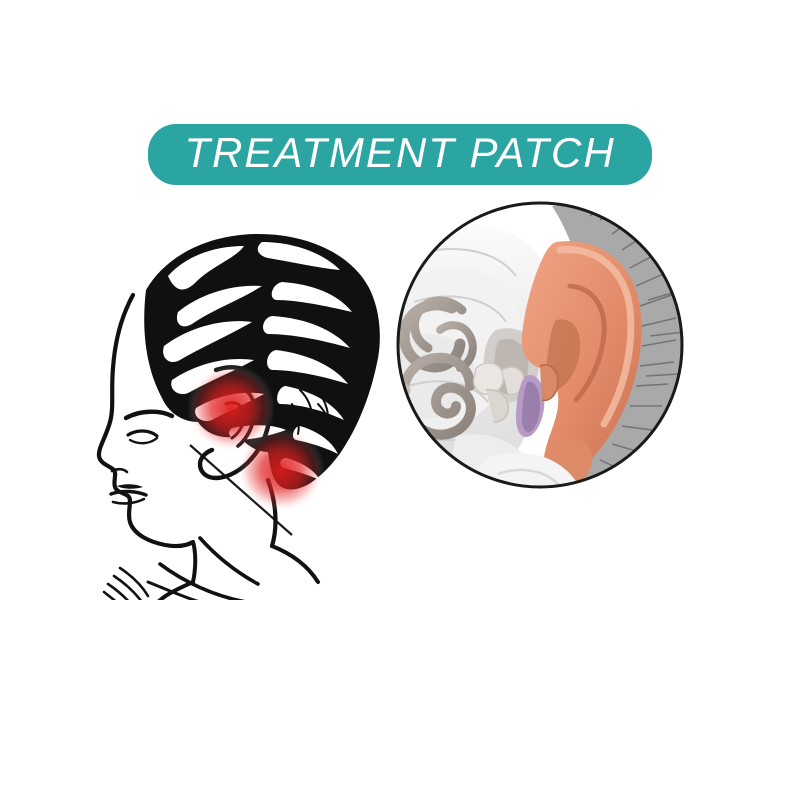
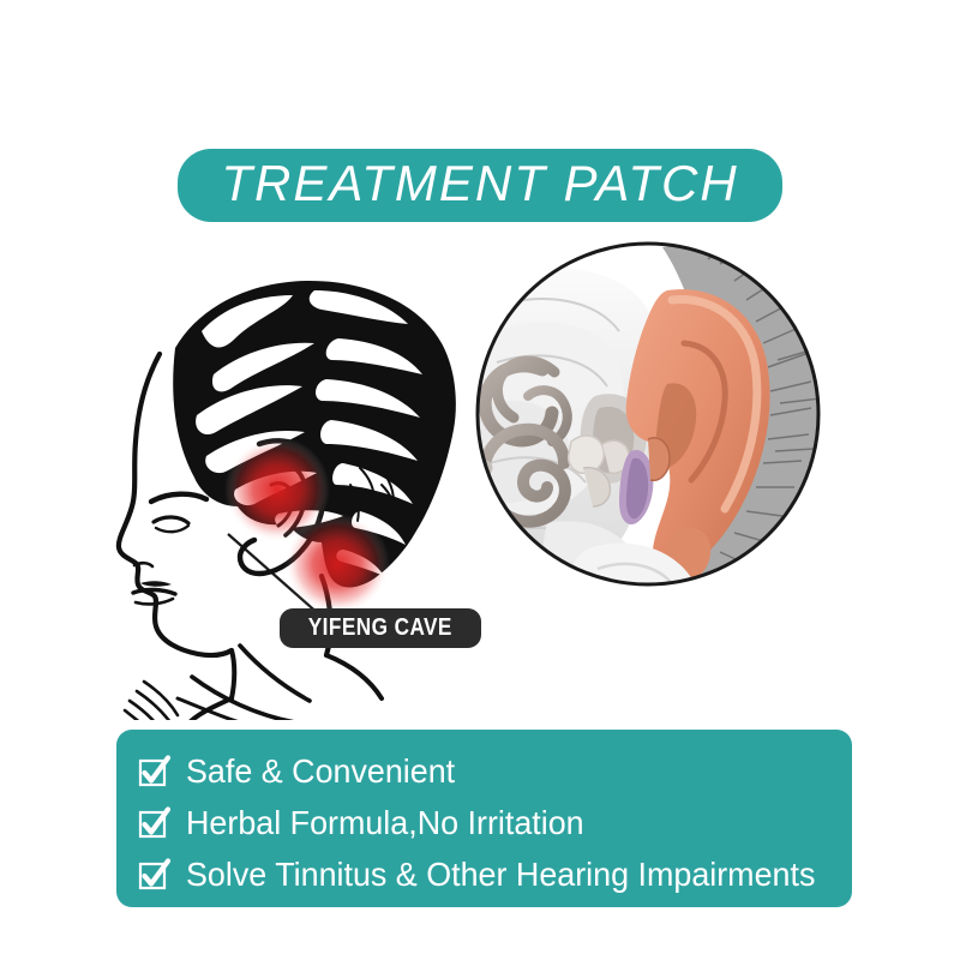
  TREATMENT PATCH
+ YIFENG CAVE
+ Safe & Convenient
+ Herbal Formula,No Irritation
+ Solve Tinnitus & Other Hearing Impairments
